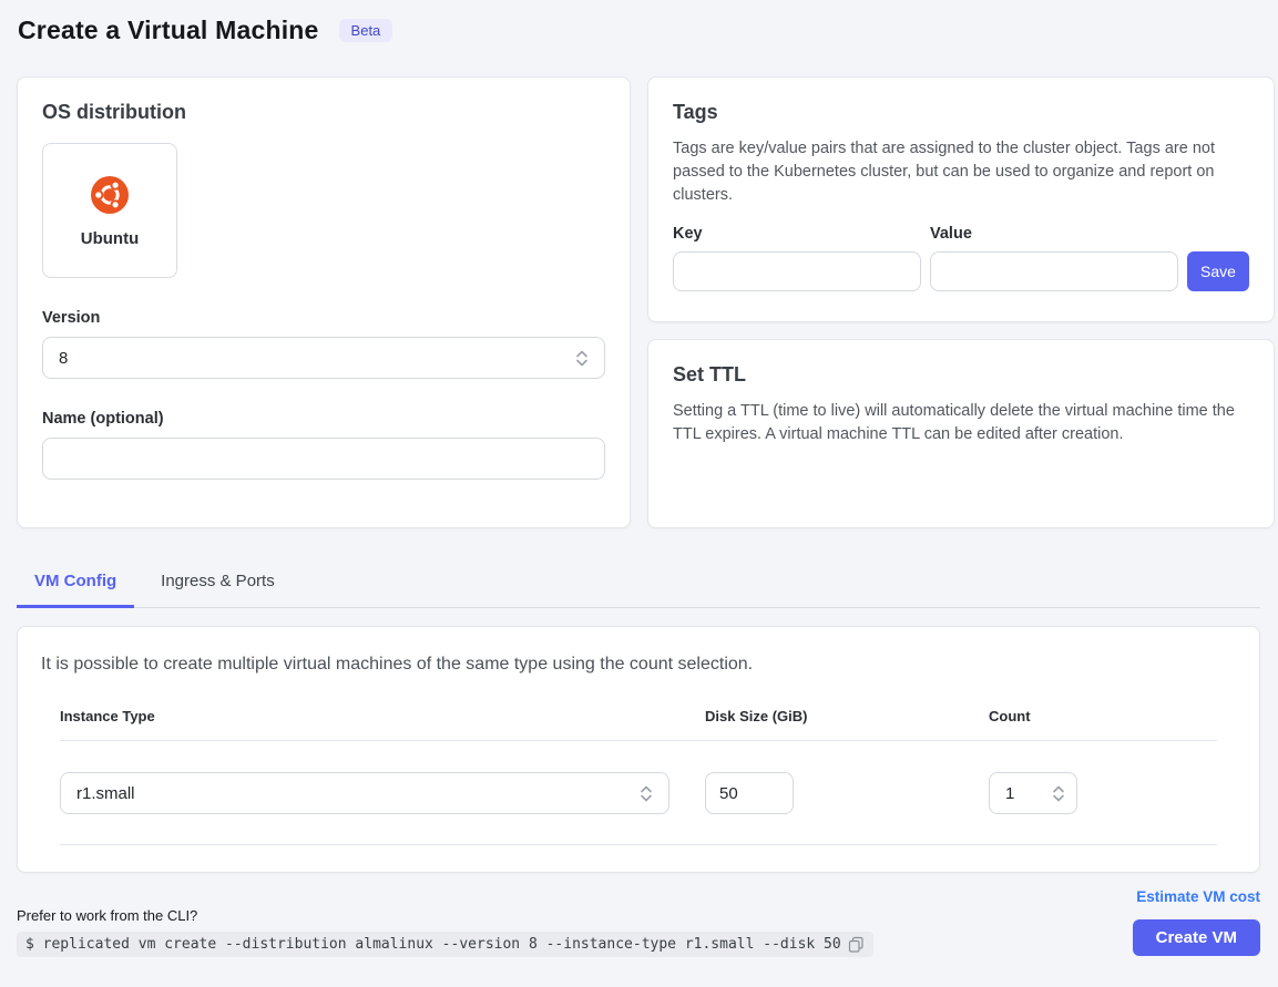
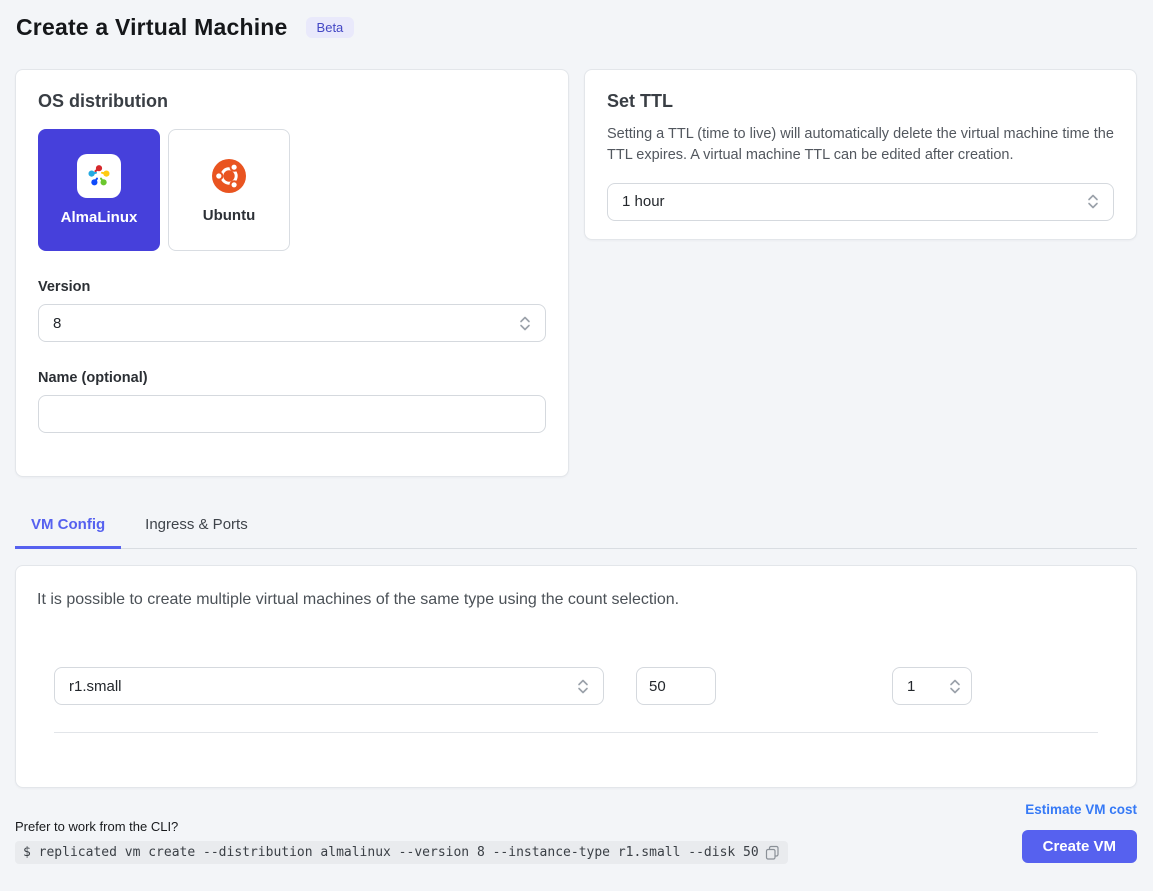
  Create a Virtual Machine
  Beta
  OS distribution
+ AlmaLinux
  Ubuntu
  Version
  8
  Name (optional)
- Tags
- Tags are key/value pairs that are assigned to the cluster object. Tags are not passed to the Kubernetes cluster, but can be used to organize and report on clusters.
- Key
- Value
- Save
  Set TTL
  Setting a TTL (time to live) will automatically delete the virtual machine time the TTL expires. A virtual machine TTL can be edited after creation.
+ 1 hour
  VM Config
  Ingress & Ports
  It is possible to create multiple virtual machines of the same type using the count selection.
- Instance Type
- Disk Size (GiB)
- Count
  r1.small
  50
  1
  Prefer to work from the CLI?
  $ replicated vm create --distribution almalinux --version 8 --instance-type r1.small --disk 50
  Estimate VM cost
  Create VM
